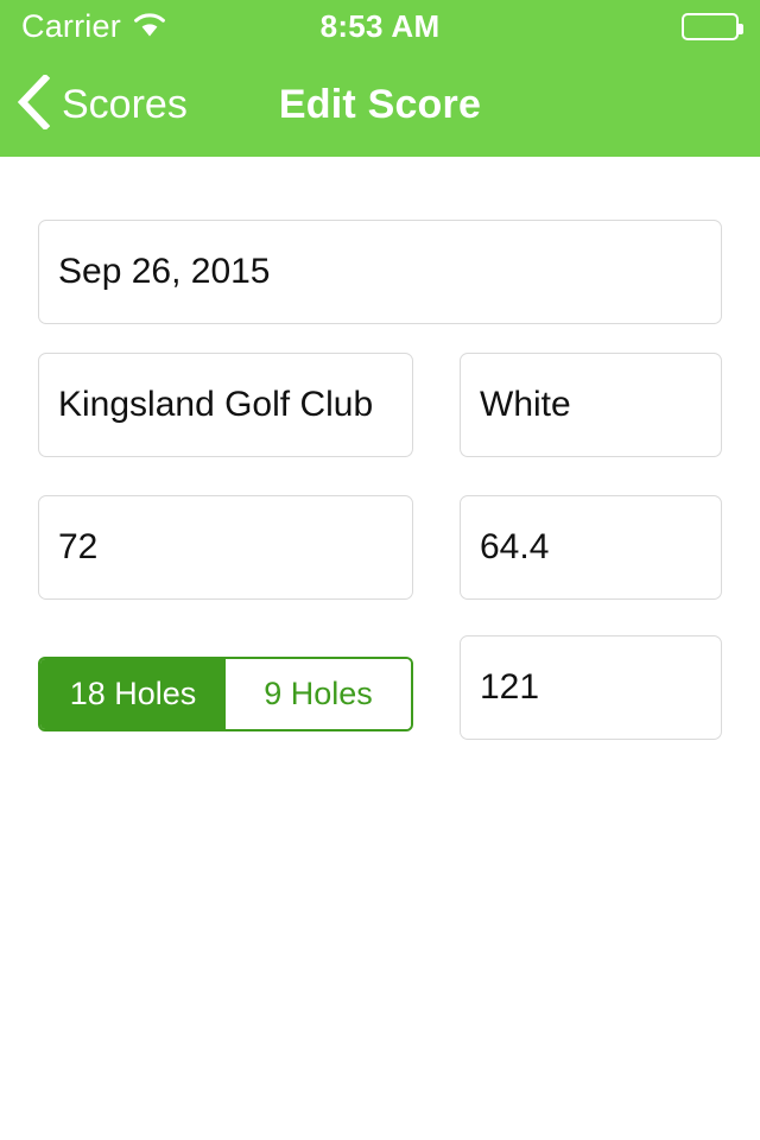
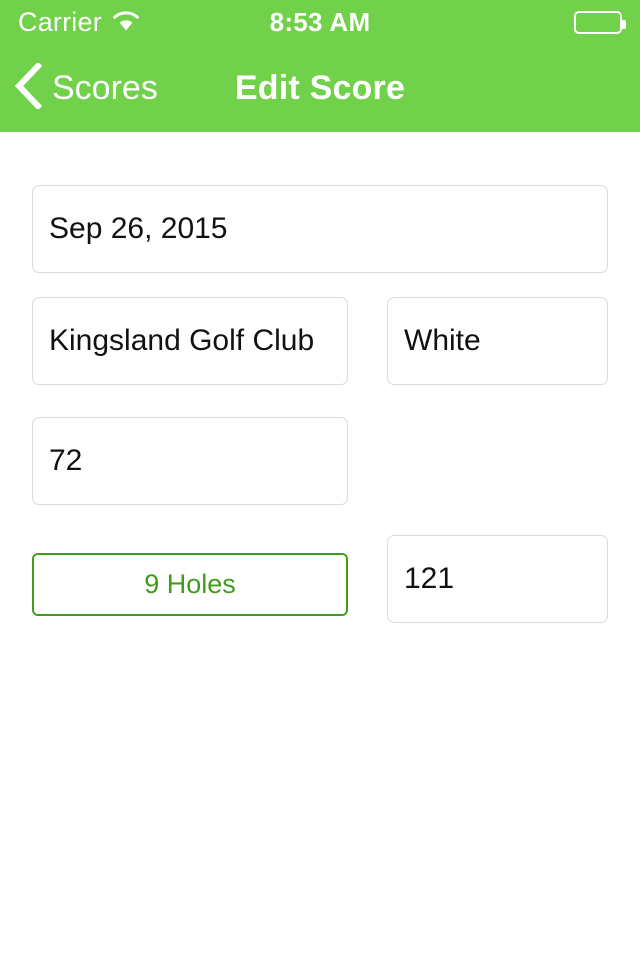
  Carrier
  8:53 AM
  Scores
  Edit Score
  Sep 26, 2015
  Kingsland Golf Club
  White
  72
- 64.4
- 18 Holes
  9 Holes
  121
